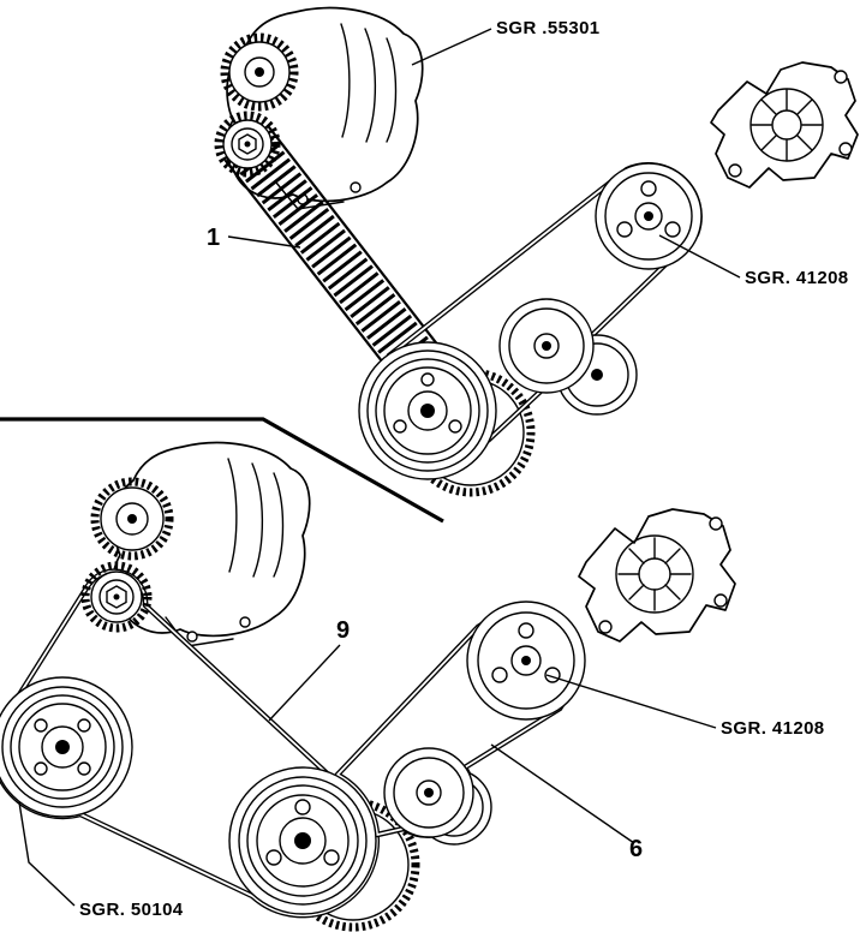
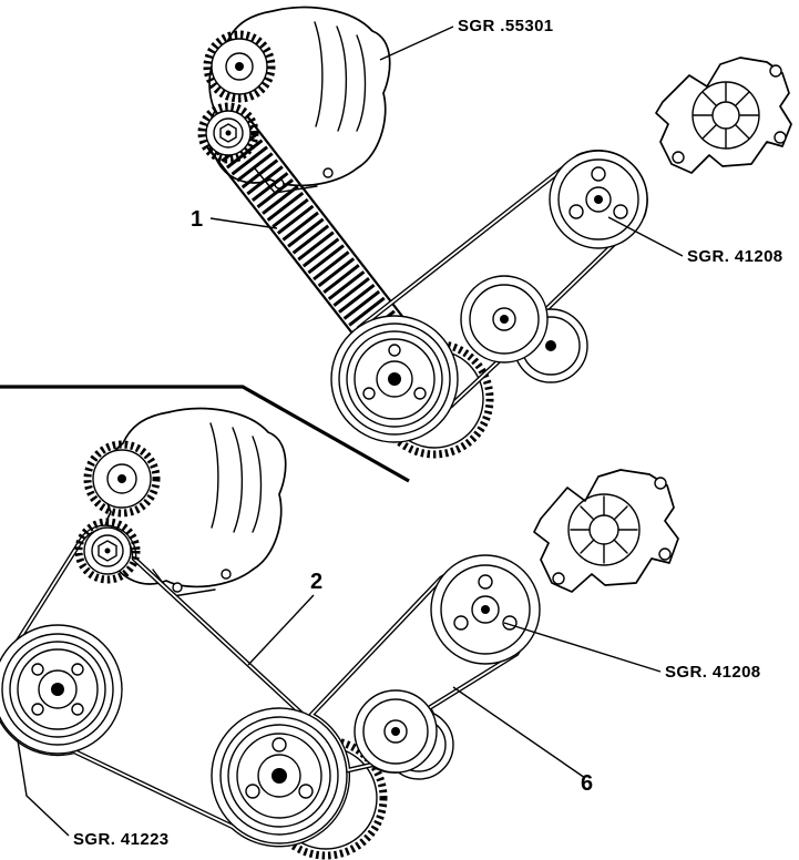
  SGR .55301
  1
  SGR. 41208
- 9
+ 2
  SGR. 41208
  6
- SGR. 50104
+ SGR. 41223
